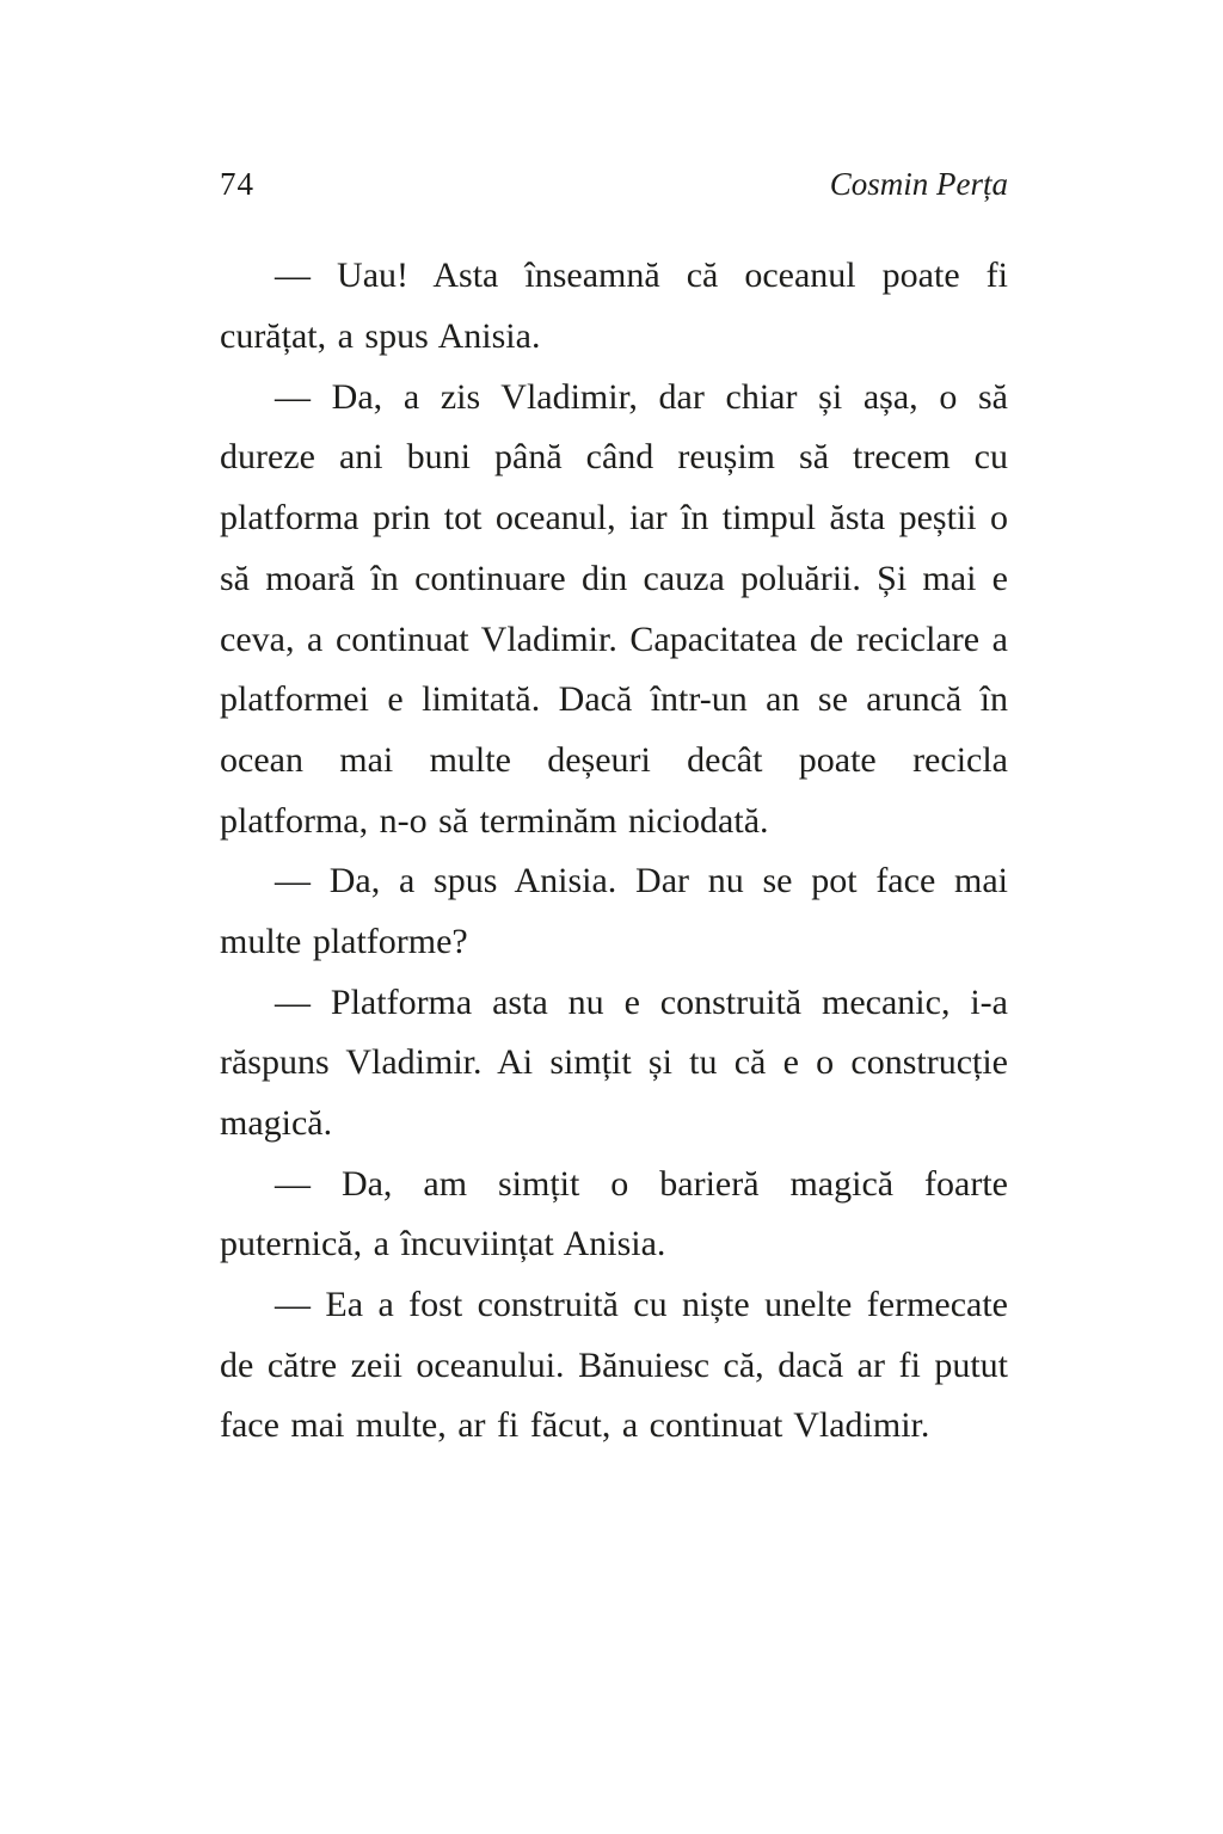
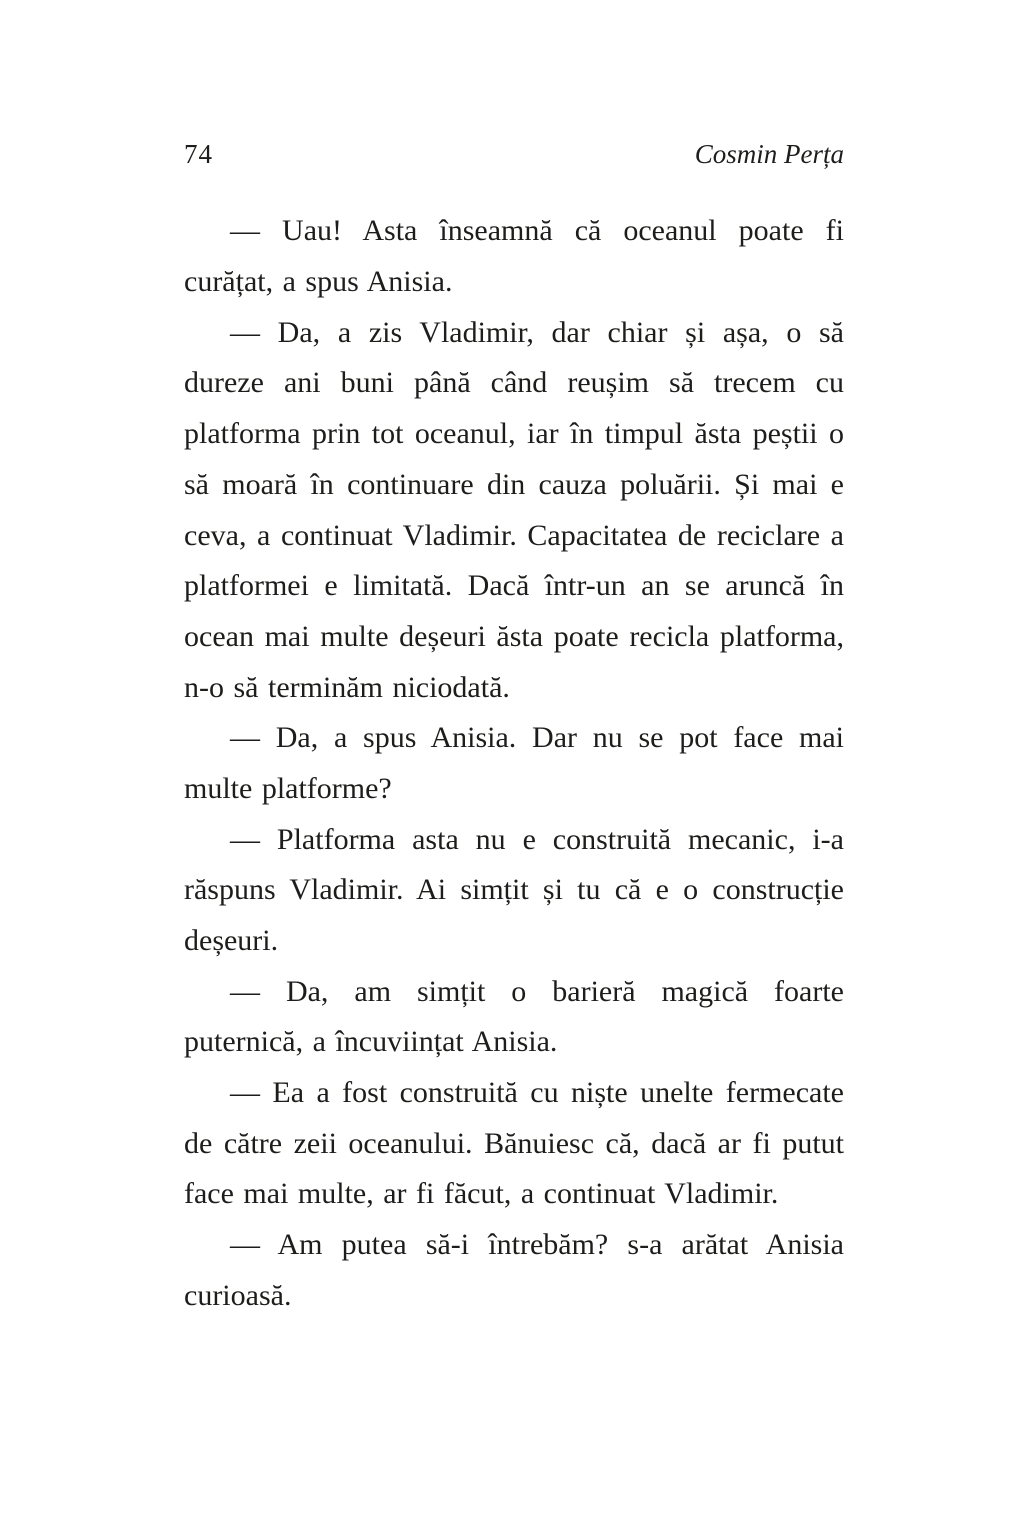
  74
  Cosmin Perța
  — Uau! Asta înseamnă că oceanul poate fi curățat, a spus Anisia.
- — Da, a zis Vladimir, dar chiar și așa, o să dureze ani buni până când reușim să trecem cu platforma prin tot oceanul, iar în timpul ăsta peștii o să moară în continuare din cauza poluării. Și mai e ceva, a continuat Vladimir. Capacitatea de reciclare a platformei e limitată. Dacă într-un an se aruncă în ocean mai multe deșeuri decât poate recicla platforma, n-o să terminăm niciodată.
+ — Da, a zis Vladimir, dar chiar și așa, o să dureze ani buni până când reușim să trecem cu platforma prin tot oceanul, iar în timpul ăsta peștii o să moară în continuare din cauza poluării. Și mai e ceva, a continuat Vladimir. Capacitatea de reciclare a platformei e limitată. Dacă într-un an se aruncă în ocean mai multe deșeuri ăsta poate recicla platforma, n-o să terminăm niciodată.
  — Da, a spus Anisia. Dar nu se pot face mai multe platforme?
- — Platforma asta nu e construită mecanic, i-a răspuns Vladimir. Ai simțit și tu că e o construcție magică.
+ — Platforma asta nu e construită mecanic, i-a răspuns Vladimir. Ai simțit și tu că e o construcție deșeuri.
  — Da, am simțit o barieră magică foarte puternică, a încuviințat Anisia.
  — Ea a fost construită cu niște unelte fermecate de către zeii oceanului. Bănuiesc că, dacă ar fi putut face mai multe, ar fi făcut, a continuat Vladimir.
+ — Am putea să-i întrebăm? s-a arătat Anisia curioasă.
